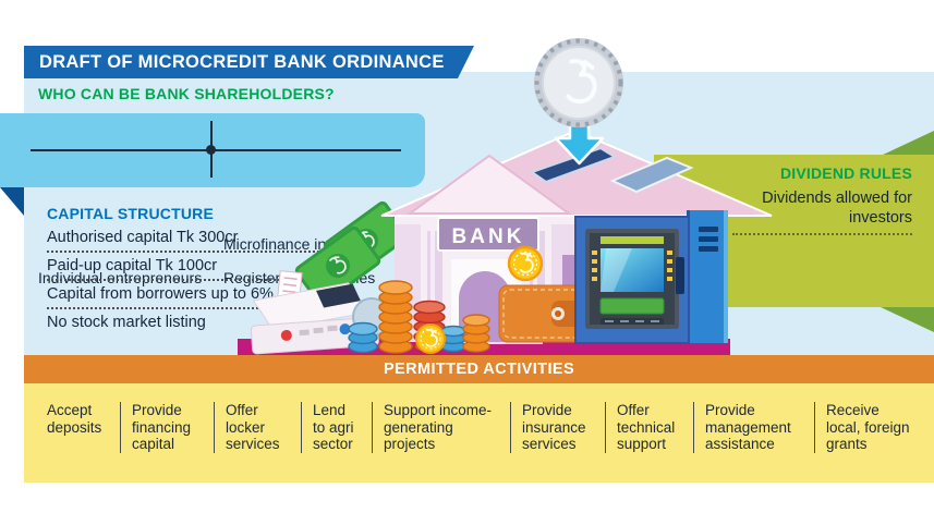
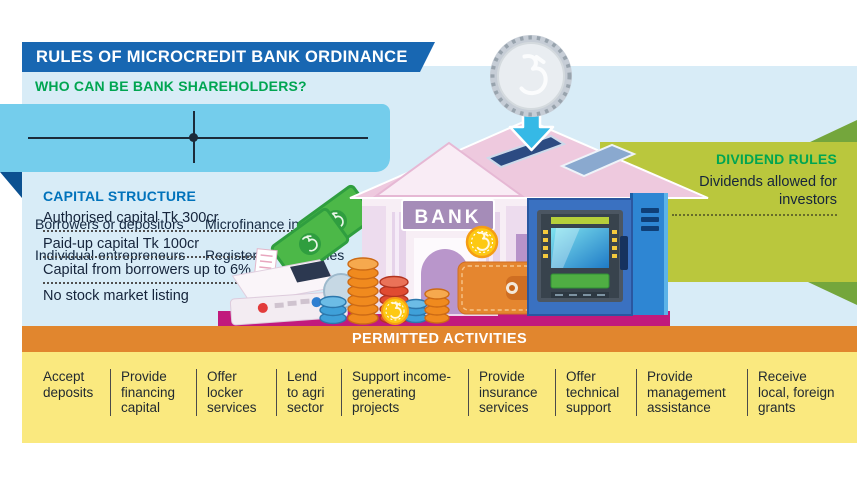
  DIVIDEND RULES
  Dividends allowed for
  investors
- DRAFT OF MICROCREDIT BANK ORDINANCE
+ RULES OF MICROCREDIT BANK ORDINANCE
  WHO CAN BE BANK SHAREHOLDERS?
+ Borrowers or depositors
  Individual entrepreneurs
  CAPITAL STRUCTURE
  Authorised capital Tk 300cr
  Paid-up capital Tk 100cr
  Capital from borrowers up to 6%
  No stock market listing
  PERMITTED ACTIVITIES
  Accept
  deposits
  Provide
  financing
  capital
  Offer
  locker
  services
  Lend
  to agri
  sector
  Support income-
  generating
  projects
  Provide
  insurance
  services
  Offer
  technical
  support
  Provide
  management
  assistance
  Receive
  local, foreign
  grants
  BANK
